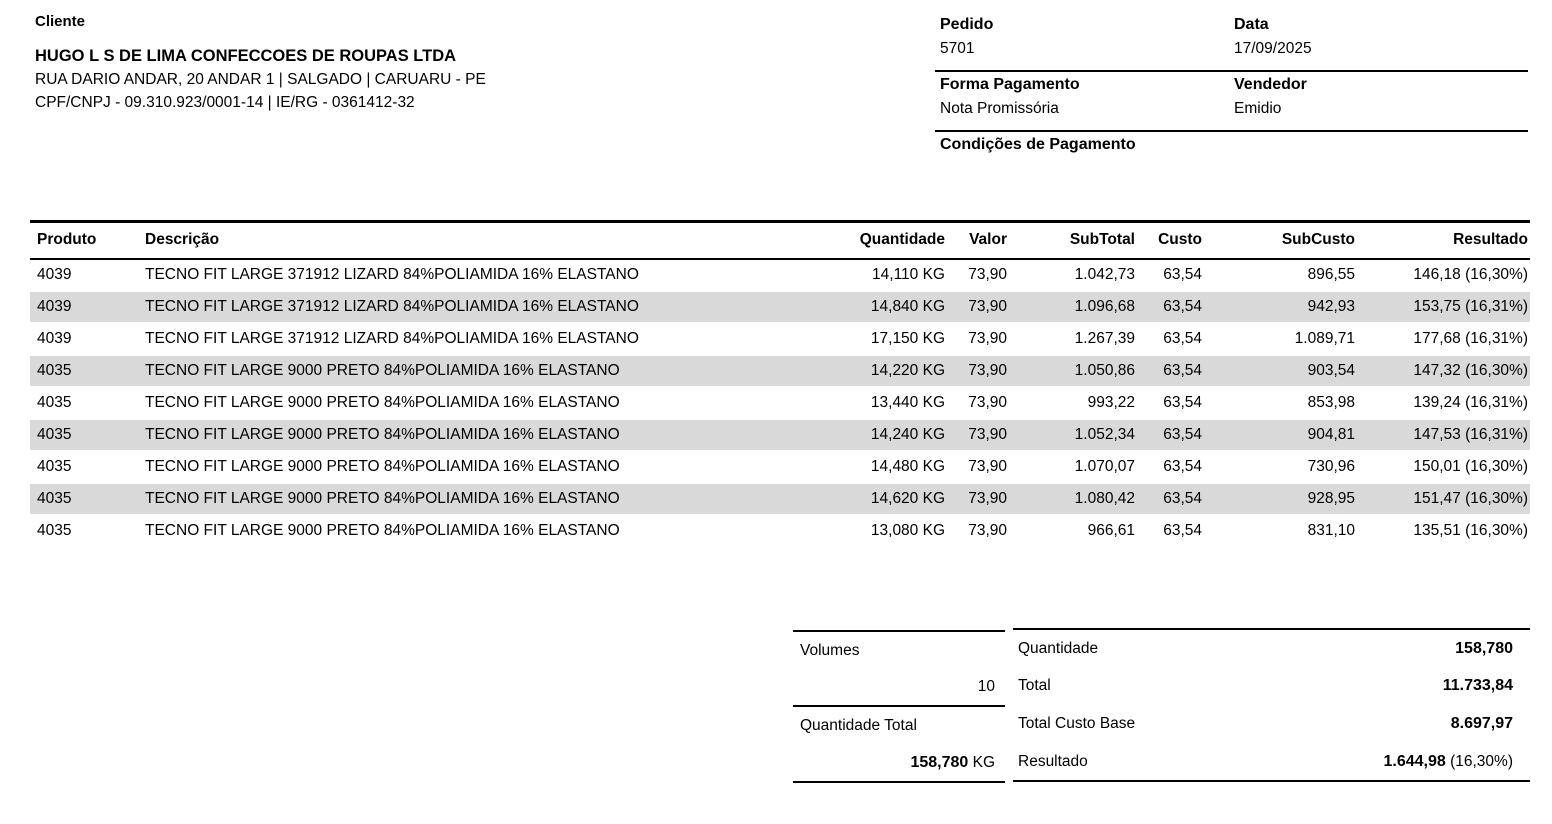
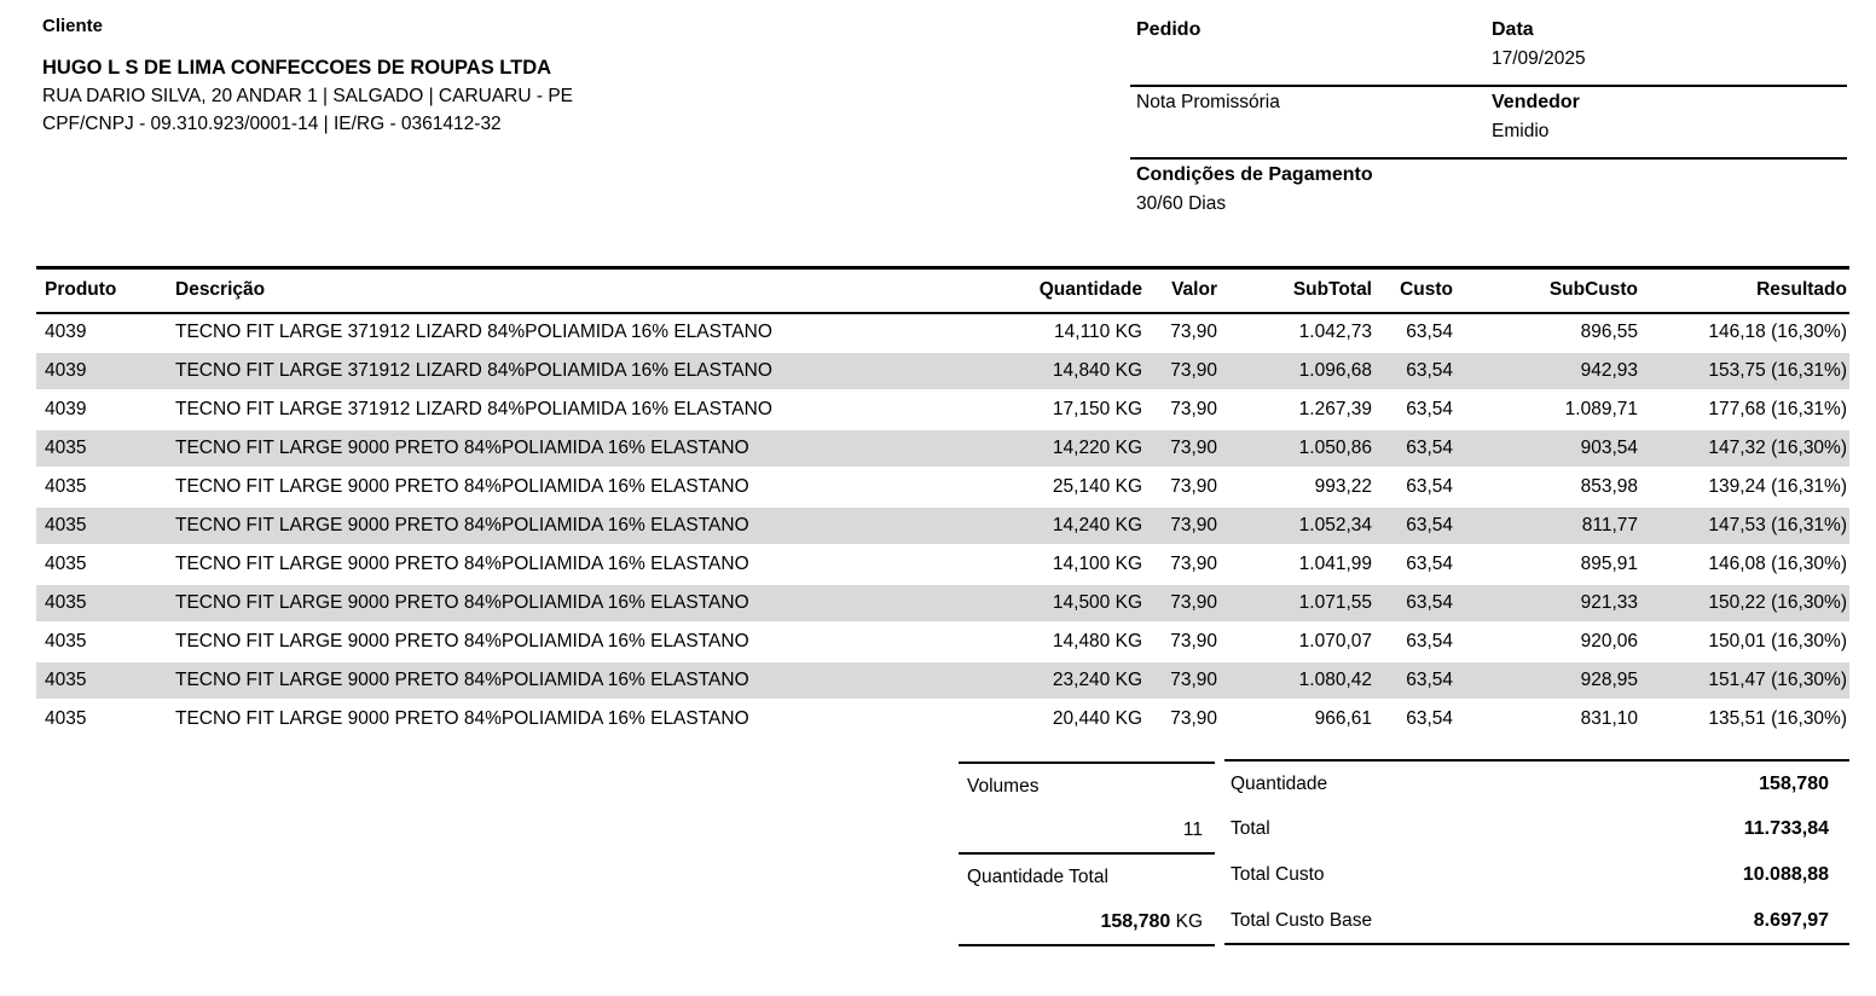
  Cliente
  HUGO L S DE LIMA CONFECCOES DE ROUPAS LTDA
- RUA DARIO ANDAR, 20 ANDAR 1 | SALGADO | CARUARU - PE
+ RUA DARIO SILVA, 20 ANDAR 1 | SALGADO | CARUARU - PE
  CPF/CNPJ - 09.310.923/0001-14 | IE/RG - 0361412-32
  Pedido
- 5701
  Data
  17/09/2025
- Forma Pagamento
  Nota Promissória
  Vendedor
  Emidio
  Condições de Pagamento
+ 30/60 Dias
  Produto	Descrição	Quantidade	Valor	SubTotal	Custo	SubCusto	Resultado
  4039	TECNO FIT LARGE 371912 LIZARD 84%POLIAMIDA 16% ELASTANO	14,110 KG	73,90	1.042,73	63,54	896,55	146,18 (16,30%)
  4039	TECNO FIT LARGE 371912 LIZARD 84%POLIAMIDA 16% ELASTANO	14,840 KG	73,90	1.096,68	63,54	942,93	153,75 (16,31%)
  4039	TECNO FIT LARGE 371912 LIZARD 84%POLIAMIDA 16% ELASTANO	17,150 KG	73,90	1.267,39	63,54	1.089,71	177,68 (16,31%)
  4035	TECNO FIT LARGE 9000 PRETO 84%POLIAMIDA 16% ELASTANO	14,220 KG	73,90	1.050,86	63,54	903,54	147,32 (16,30%)
- 4035	TECNO FIT LARGE 9000 PRETO 84%POLIAMIDA 16% ELASTANO	13,440 KG	73,90	993,22	63,54	853,98	139,24 (16,31%)
+ 4035	TECNO FIT LARGE 9000 PRETO 84%POLIAMIDA 16% ELASTANO	25,140 KG	73,90	993,22	63,54	853,98	139,24 (16,31%)
- 4035	TECNO FIT LARGE 9000 PRETO 84%POLIAMIDA 16% ELASTANO	14,240 KG	73,90	1.052,34	63,54	904,81	147,53 (16,31%)
+ 4035	TECNO FIT LARGE 9000 PRETO 84%POLIAMIDA 16% ELASTANO	14,240 KG	73,90	1.052,34	63,54	811,77	147,53 (16,31%)
+ 4035	TECNO FIT LARGE 9000 PRETO 84%POLIAMIDA 16% ELASTANO	14,100 KG	73,90	1.041,99	63,54	895,91	146,08 (16,30%)
+ 4035	TECNO FIT LARGE 9000 PRETO 84%POLIAMIDA 16% ELASTANO	14,500 KG	73,90	1.071,55	63,54	921,33	150,22 (16,30%)
- 4035	TECNO FIT LARGE 9000 PRETO 84%POLIAMIDA 16% ELASTANO	14,480 KG	73,90	1.070,07	63,54	730,96	150,01 (16,30%)
+ 4035	TECNO FIT LARGE 9000 PRETO 84%POLIAMIDA 16% ELASTANO	14,480 KG	73,90	1.070,07	63,54	920,06	150,01 (16,30%)
- 4035	TECNO FIT LARGE 9000 PRETO 84%POLIAMIDA 16% ELASTANO	14,620 KG	73,90	1.080,42	63,54	928,95	151,47 (16,30%)
+ 4035	TECNO FIT LARGE 9000 PRETO 84%POLIAMIDA 16% ELASTANO	23,240 KG	73,90	1.080,42	63,54	928,95	151,47 (16,30%)
- 4035	TECNO FIT LARGE 9000 PRETO 84%POLIAMIDA 16% ELASTANO	13,080 KG	73,90	966,61	63,54	831,10	135,51 (16,30%)
+ 4035	TECNO FIT LARGE 9000 PRETO 84%POLIAMIDA 16% ELASTANO	20,440 KG	73,90	966,61	63,54	831,10	135,51 (16,30%)
  Volumes
- 10
+ 11
  Quantidade Total
  158,780
  KG
  Quantidade
  158,780
  Total
  11.733,84
+ Total Custo
+ 10.088,88
  Total Custo Base
  8.697,97
- Resultado
- 1.644,98 (16,30%)
